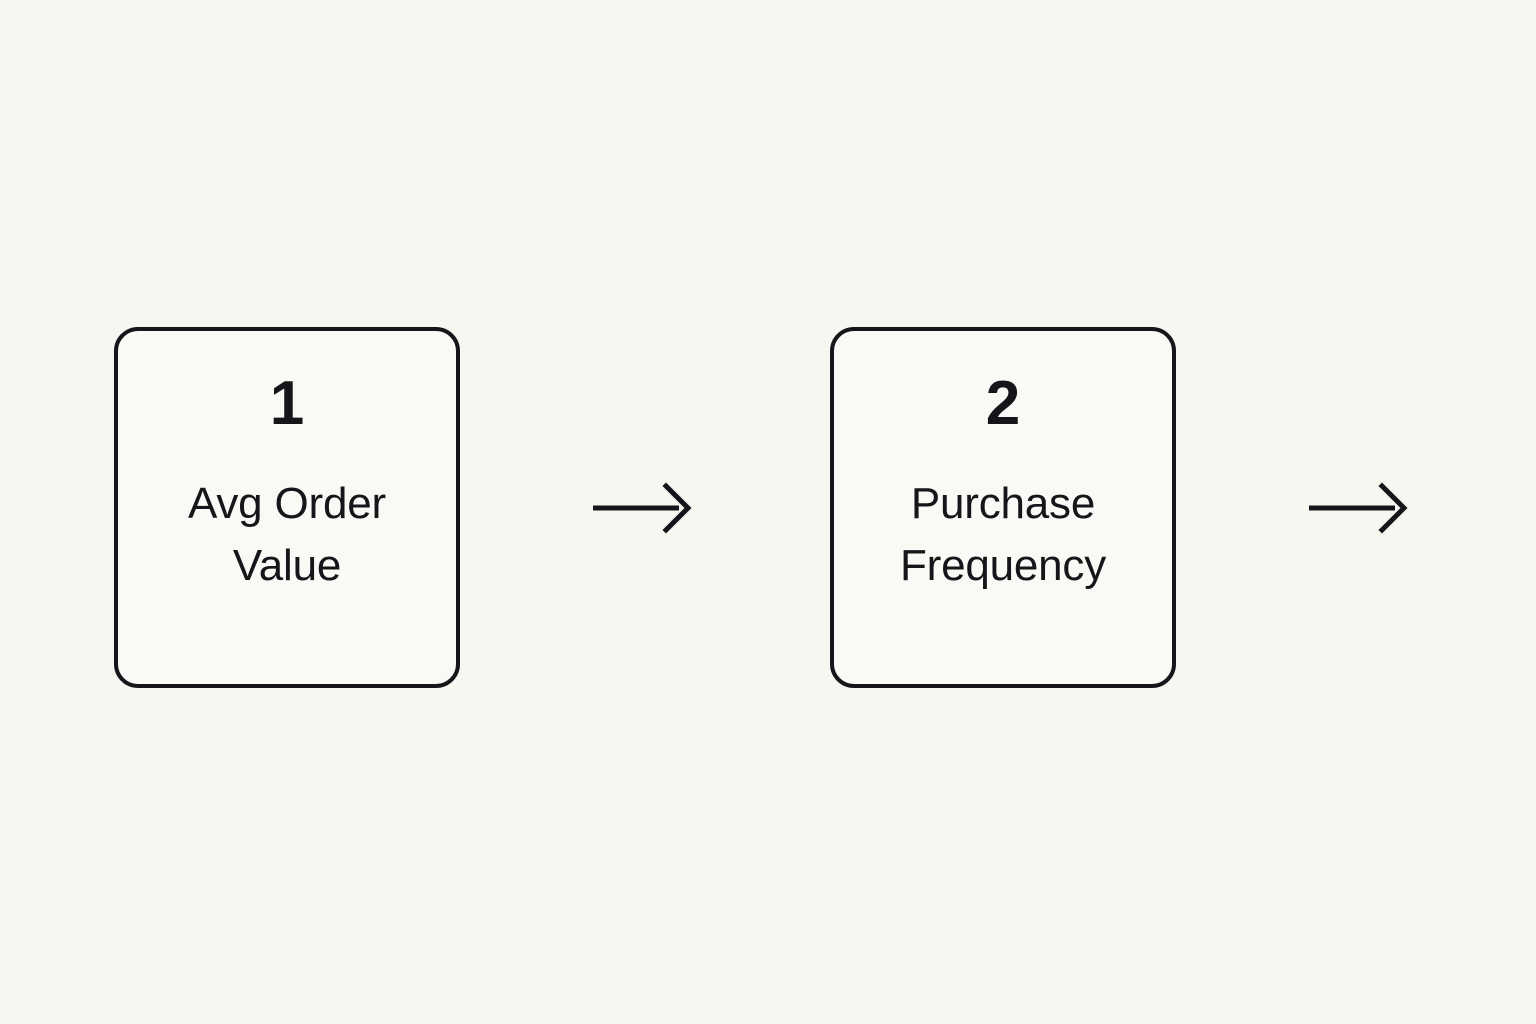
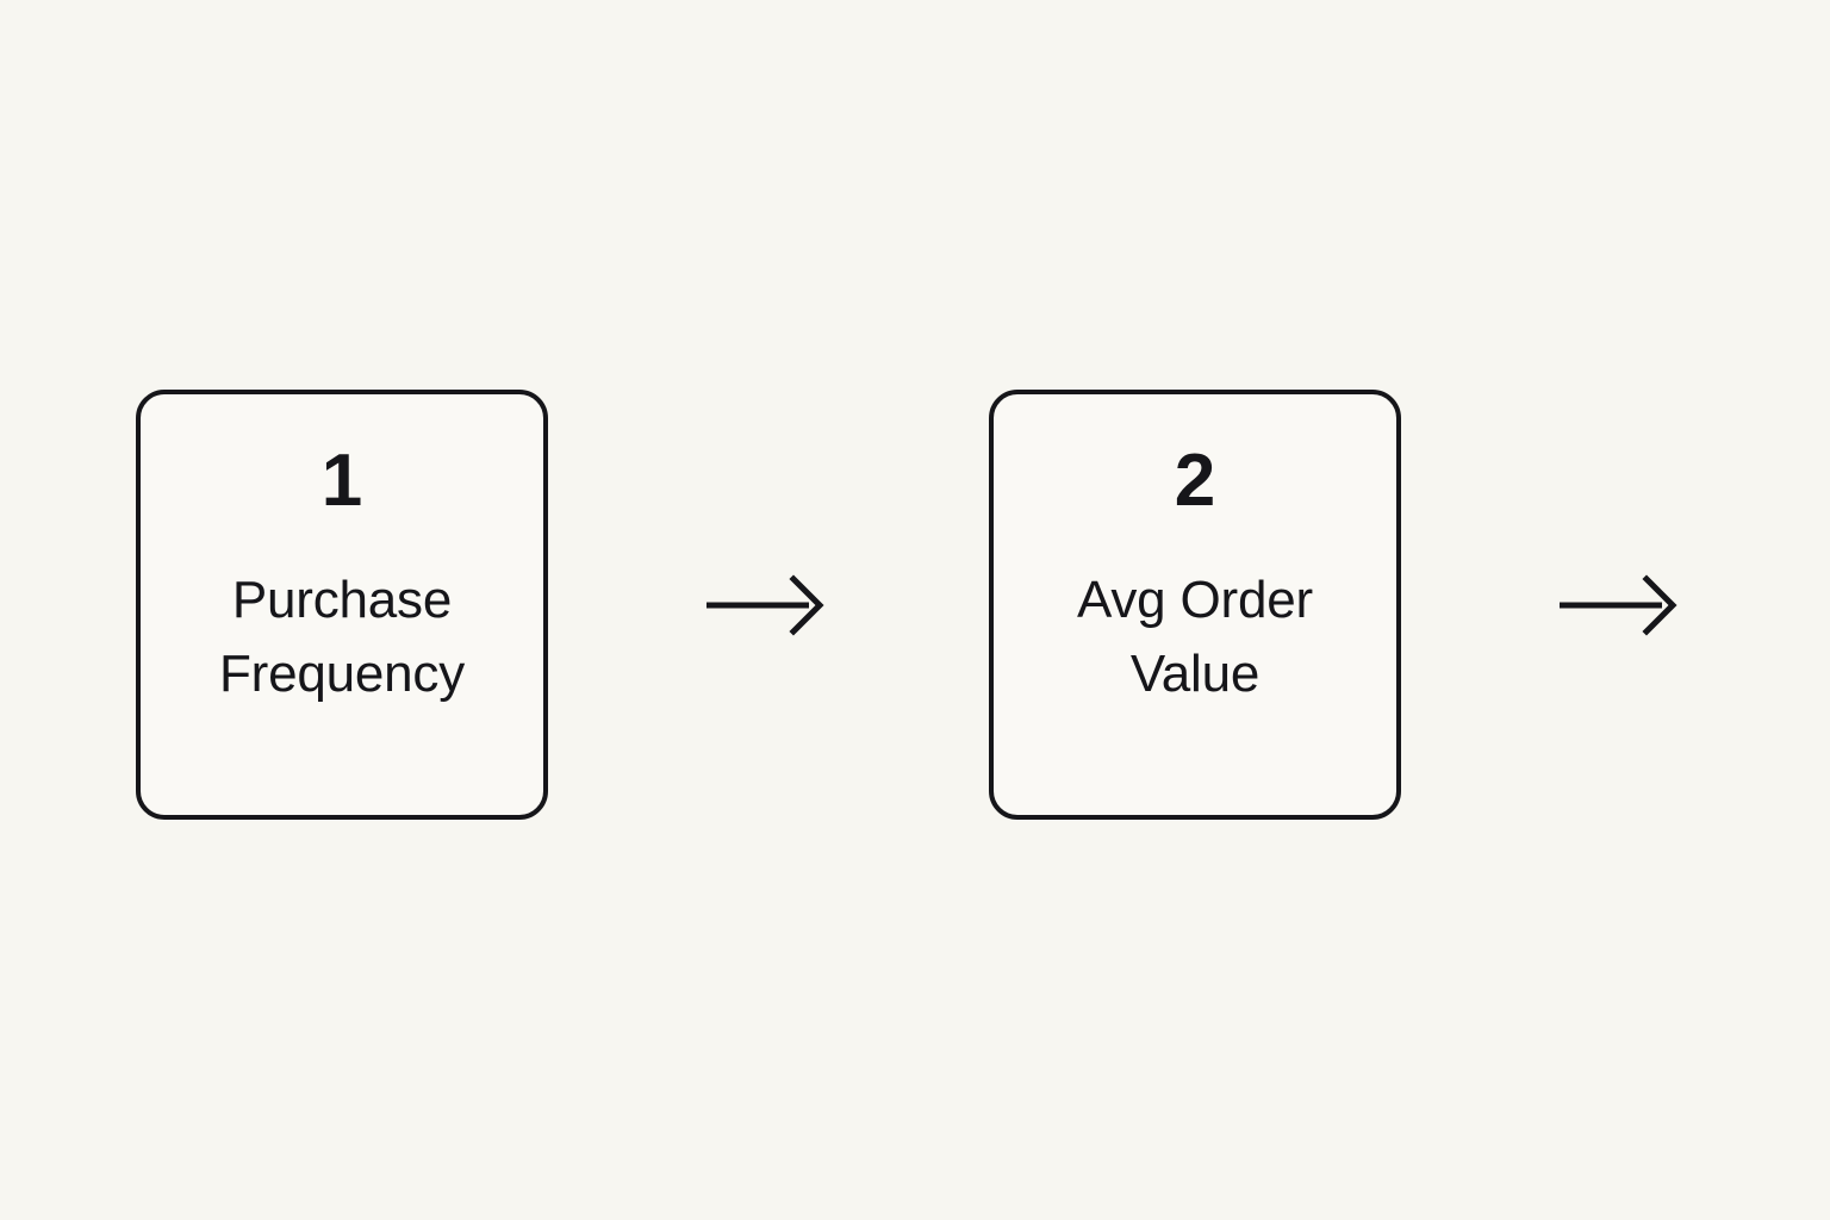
  1
- Avg Order Value
+ Purchase Frequency
  2
- Purchase Frequency
+ Avg Order Value
